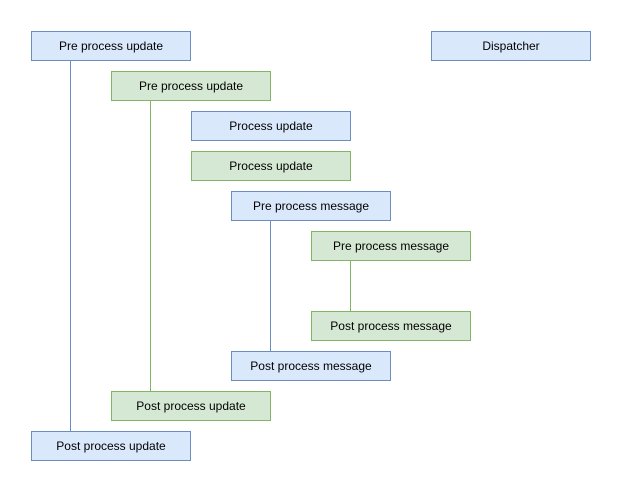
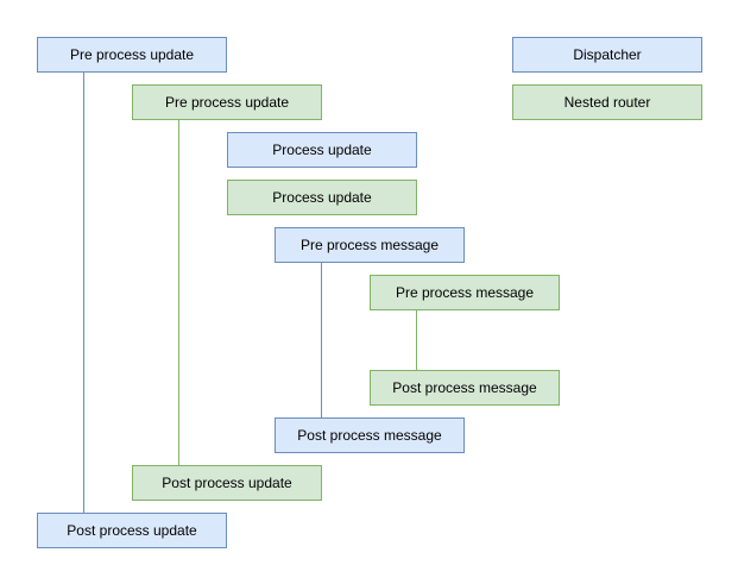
  Pre process update
  Pre process update
  Process update
  Process update
  Pre process message
  Pre process message
  Post process message
  Post process message
  Post process update
  Post process update
  Dispatcher
+ Nested router
